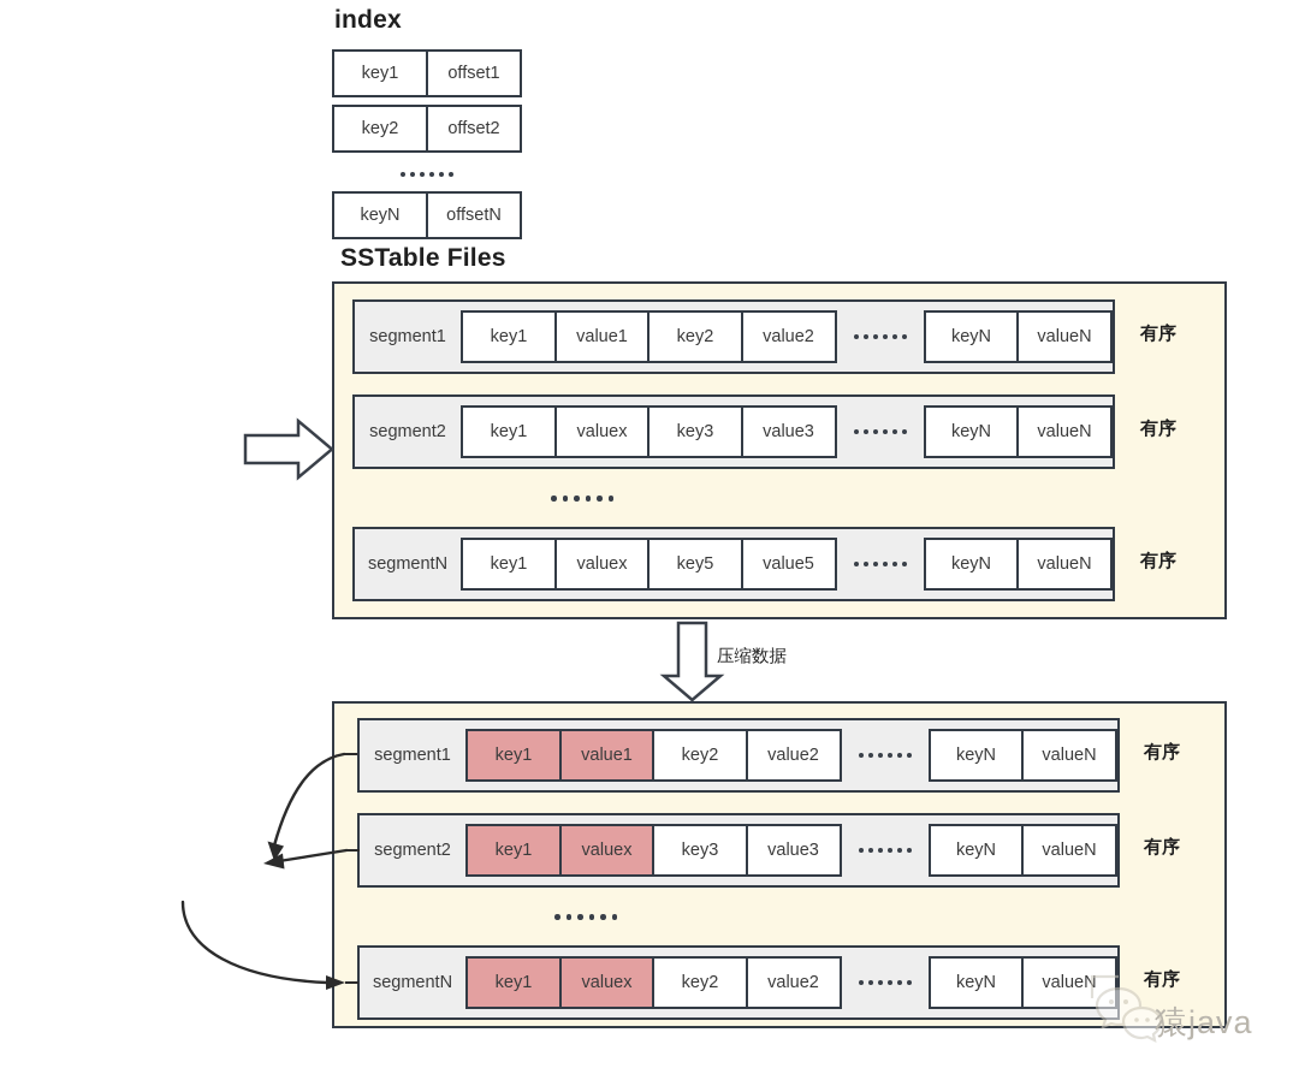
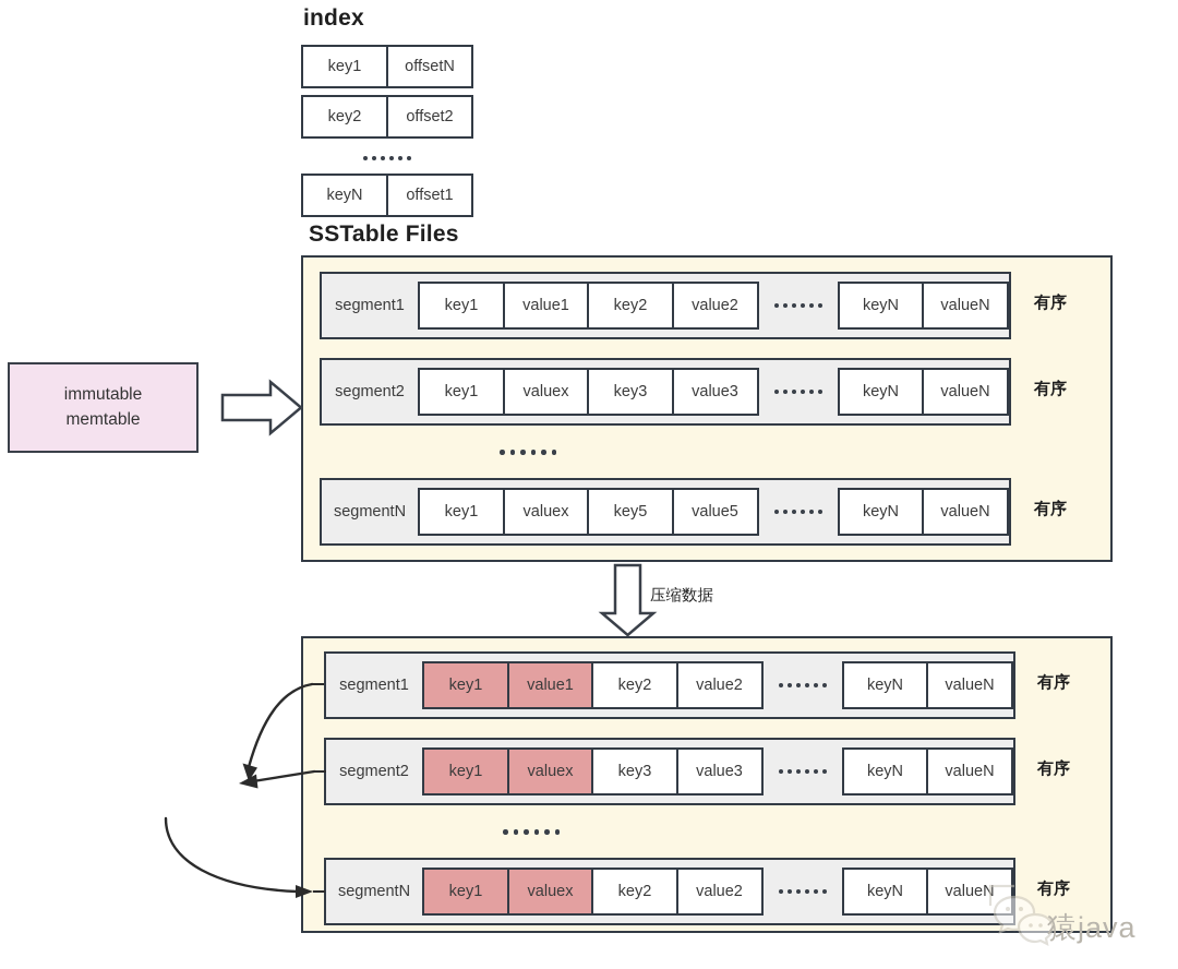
  index
  key1
- offset1
+ offsetN
  key2
  offset2
  keyN
- offsetN
+ offset1
  SSTable Files
  segment1
  key1
  value1
  key2
  value2
  keyN
  valueN
  有序
  segment2
  key1
  valuex
  key3
  value3
  keyN
  valueN
  有序
  segmentN
  key1
  valuex
  key5
  value5
  keyN
  valueN
  有序
  segment1
  key1
  value1
  key2
  value2
  keyN
  valueN
  有序
  segment2
  key1
  valuex
  key3
  value3
  keyN
  valueN
  有序
  segmentN
  key1
  valuex
  key2
  value2
  keyN
  valueN
  有序
+ immutable
+ memtable
  压缩数据
  猿java
